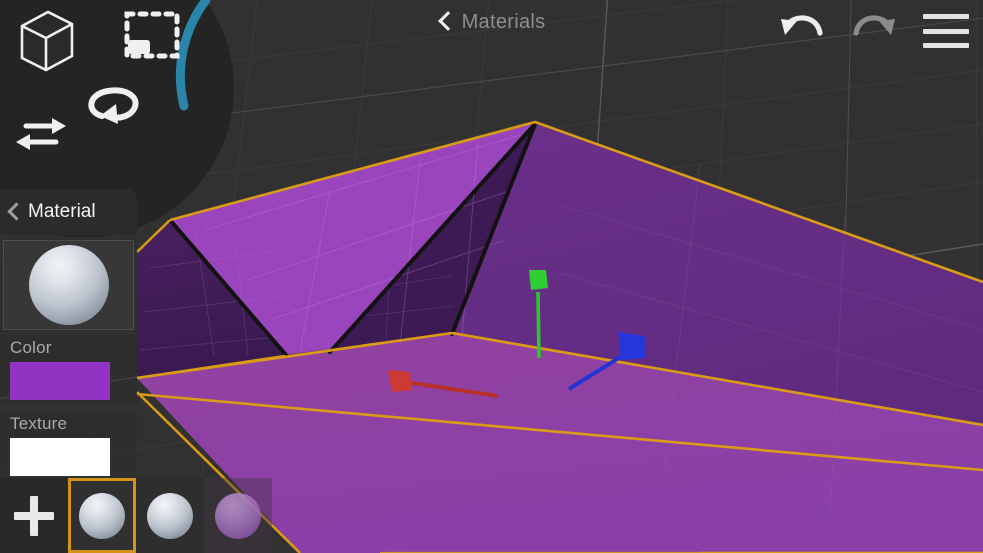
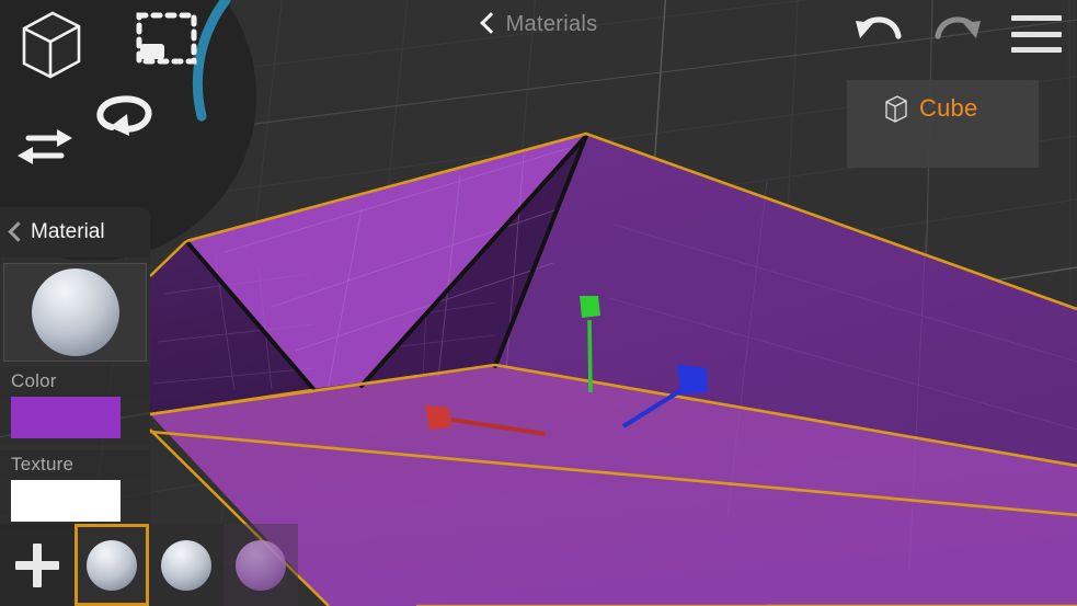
  Materials
+ Cube
  Material
  Color
  Texture
